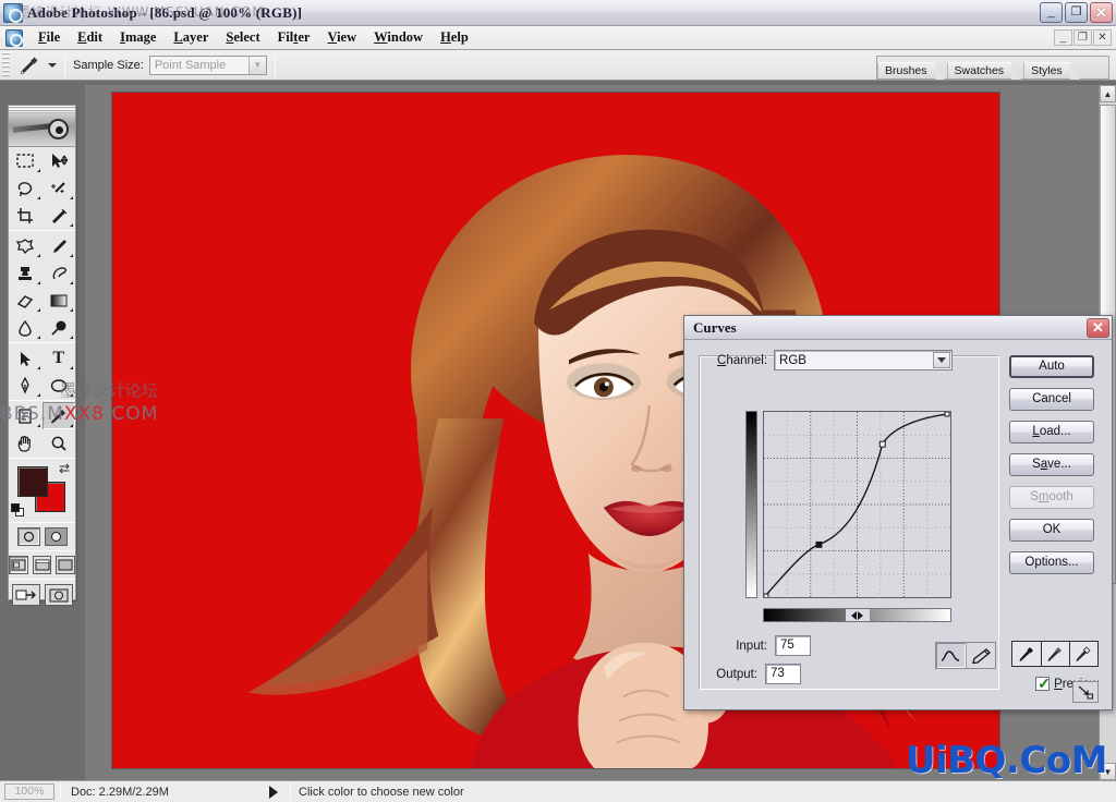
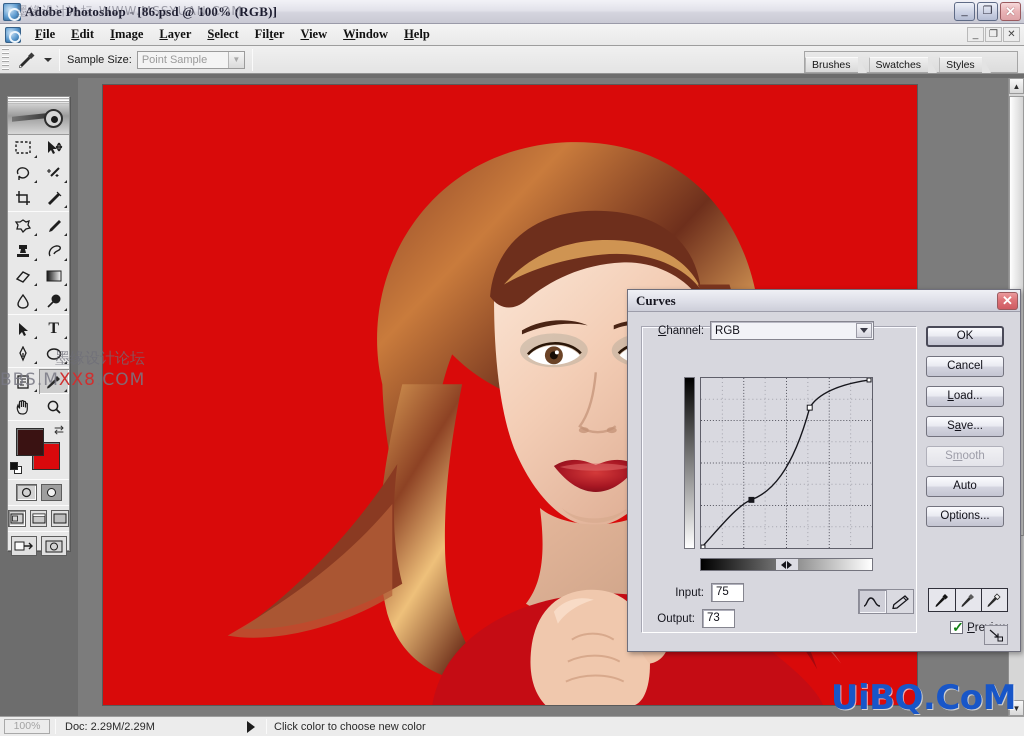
  Adobe Photoshop - [86.psd @ 100% (RGB)]
  _
  ❐
  ✕
  File
  Edit
  Image
  Layer
  Select
  Filter
  View
  Window
  Help
  _
  ❐
  ✕
  Sample Size:
  Point Sample
  ▼
  Brushes
  Swatches
  Styles
  ▲
  ▼
  T
  ⇄
  Curves
  ✕
  Channel:
  RGB
  Input:
  75
  Output:
  73
- Auto
+ OK
  Cancel
  Load...
  Save...
  Smooth
- OK
+ Auto
  Options...
  ✓
  100%
  Doc: 2.29M/2.29M
  Click color to choose new color
  墨缘设计论坛 WWW.MSSYUAN.COM
  墨缘设计论坛
  BBS.MXX8.COM
  UiBQ.CoM
